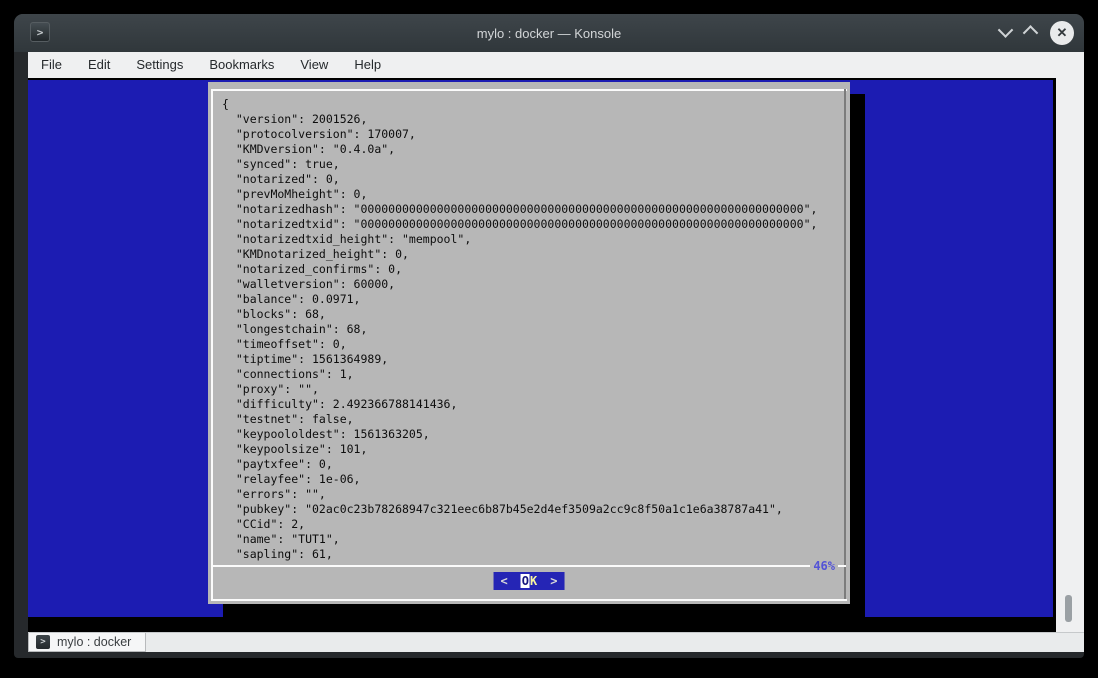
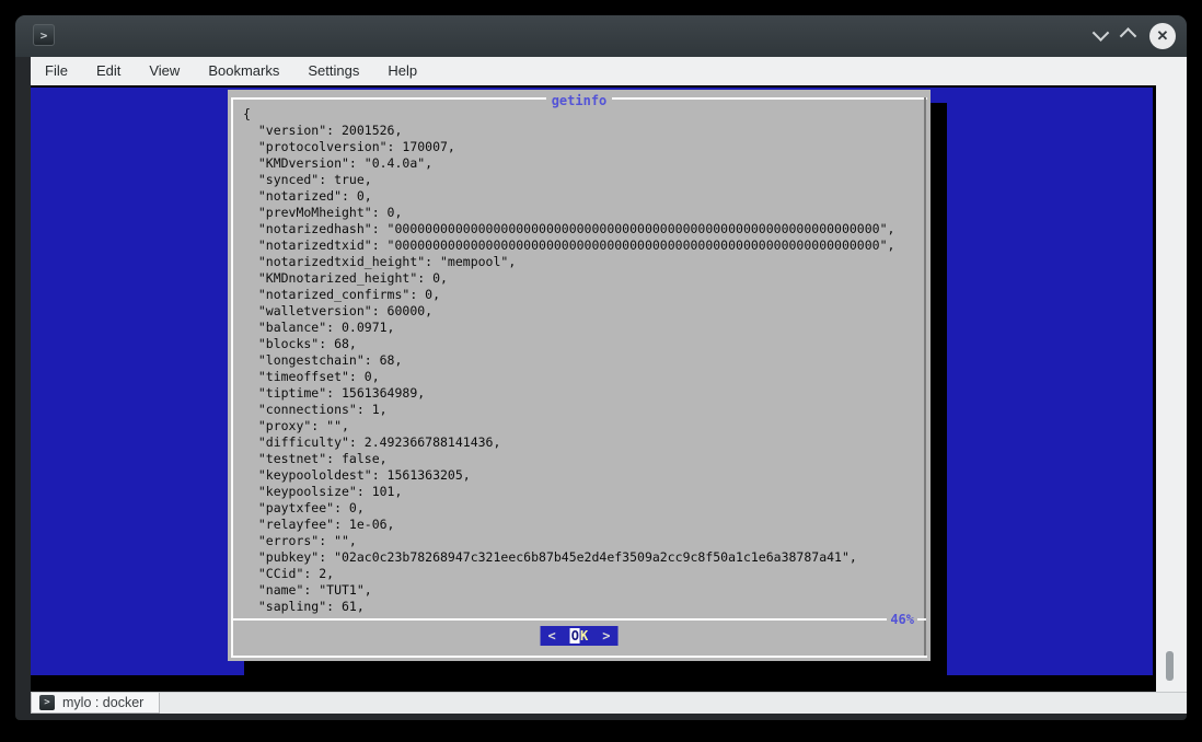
  >
- mylo : docker — Konsole
  ✕
  File
  Edit
- Settings
+ View
  Bookmarks
- View
+ Settings
  Help
+ getinfo
  {
  "version": 2001526,
  "protocolversion": 170007,
  "KMDversion": "0.4.0a",
  "synced": true,
  "notarized": 0,
  "prevMoMheight": 0,
  "notarizedhash": "0000000000000000000000000000000000000000000000000000000000000000",
  "notarizedtxid": "0000000000000000000000000000000000000000000000000000000000000000",
  "notarizedtxid_height": "mempool",
  "KMDnotarized_height": 0,
  "notarized_confirms": 0,
  "walletversion": 60000,
  "balance": 0.0971,
  "blocks": 68,
  "longestchain": 68,
  "timeoffset": 0,
  "tiptime": 1561364989,
  "connections": 1,
  "proxy": "",
  "difficulty": 2.492366788141436,
  "testnet": false,
  "keypoololdest": 1561363205,
  "keypoolsize": 101,
  "paytxfee": 0,
  "relayfee": 1e-06,
  "errors": "",
  "pubkey": "02ac0c23b78268947c321eec6b87b45e2d4ef3509a2cc9c8f50a1c1e6a38787a41",
  "CCid": 2,
  "name": "TUT1",
  "sapling": 61,
  46%
  <
  O
  K
  >
  >
  mylo : docker
